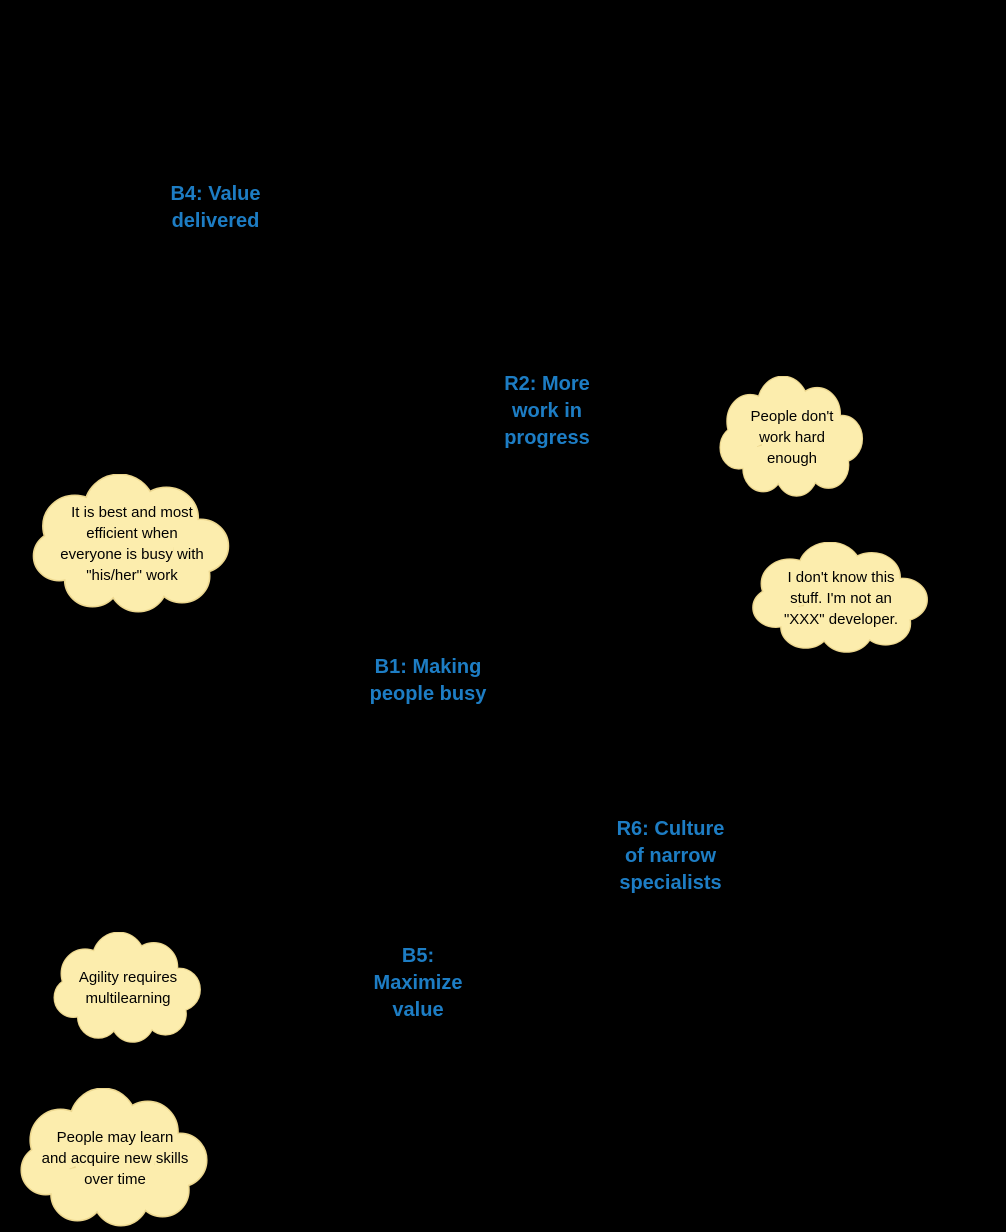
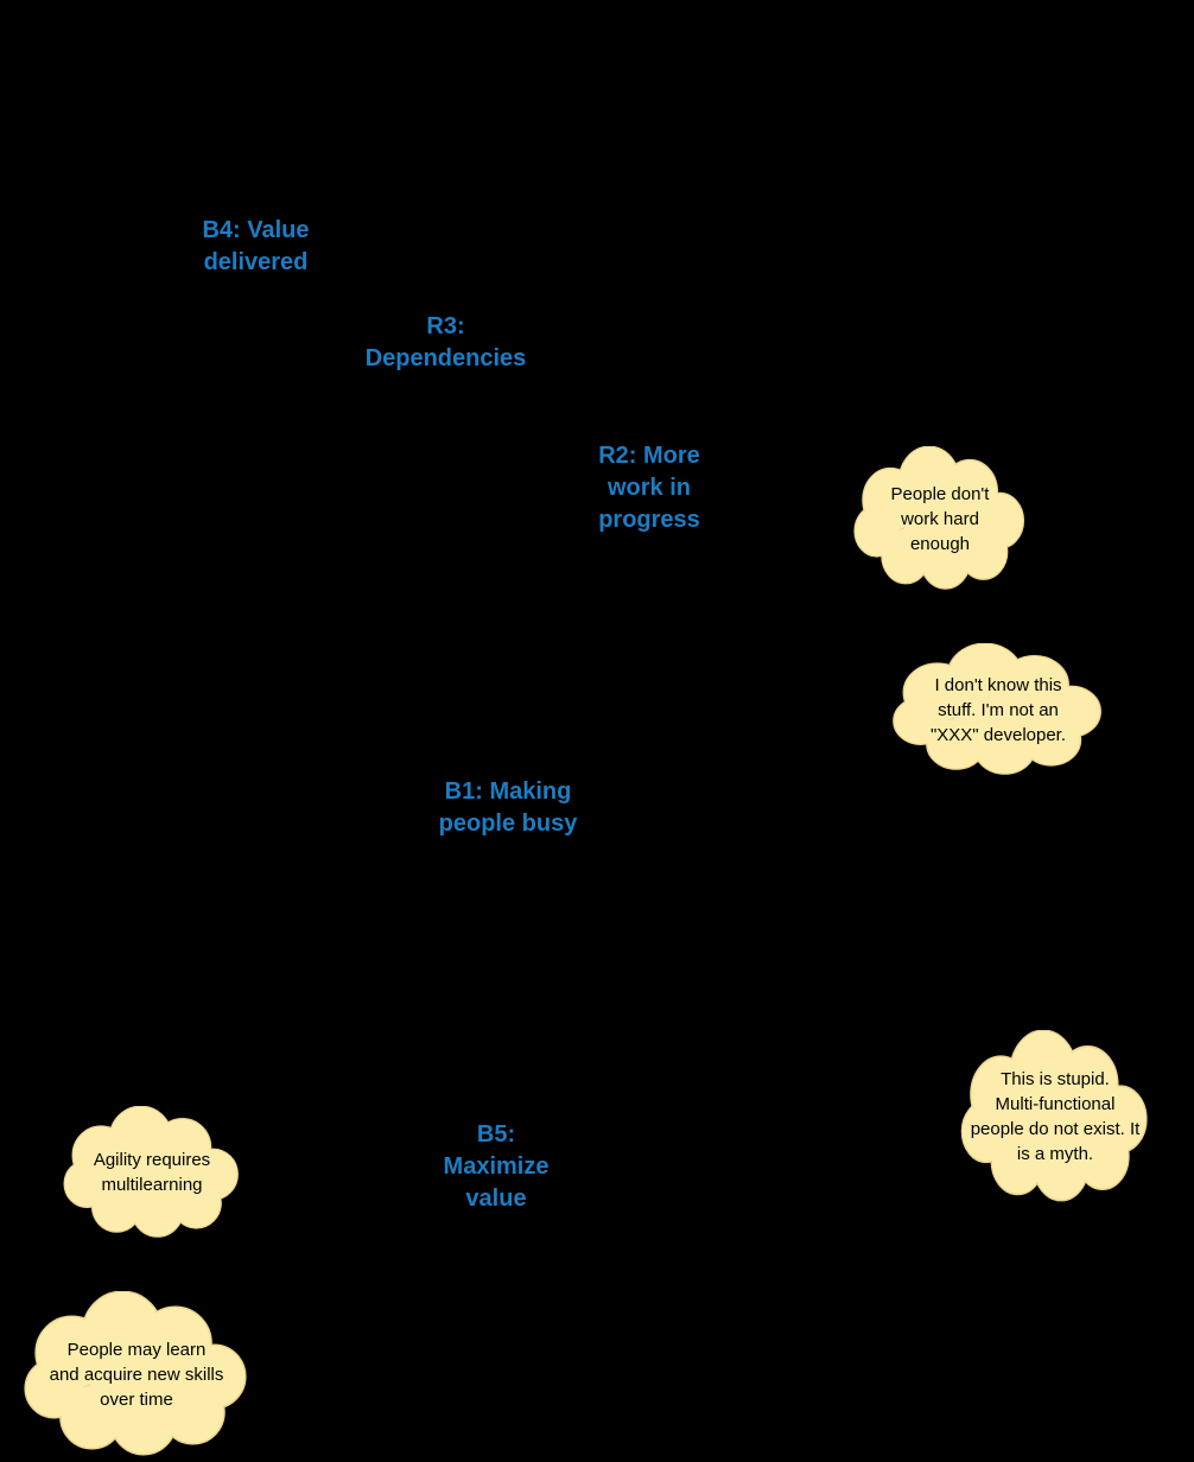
  B4: Value
  delivered
+ R3:
+ Dependencies
  R2: More
  work in
  progress
  B1: Making
  people busy
- R6: Culture
- of narrow
- specialists
  B5:
  Maximize
  value
  People don't
  work hard
  enough
- It is best and most
- efficient when
- everyone is busy with
- "his/her" work
  I don't know this
  stuff. I'm not an
  "XXX" developer.
+ This is stupid.
+ Multi-functional
+ people do not exist. It
+ is a myth.
  Agility requires
  multilearning
  People may learn
  and acquire new skills
  over time
